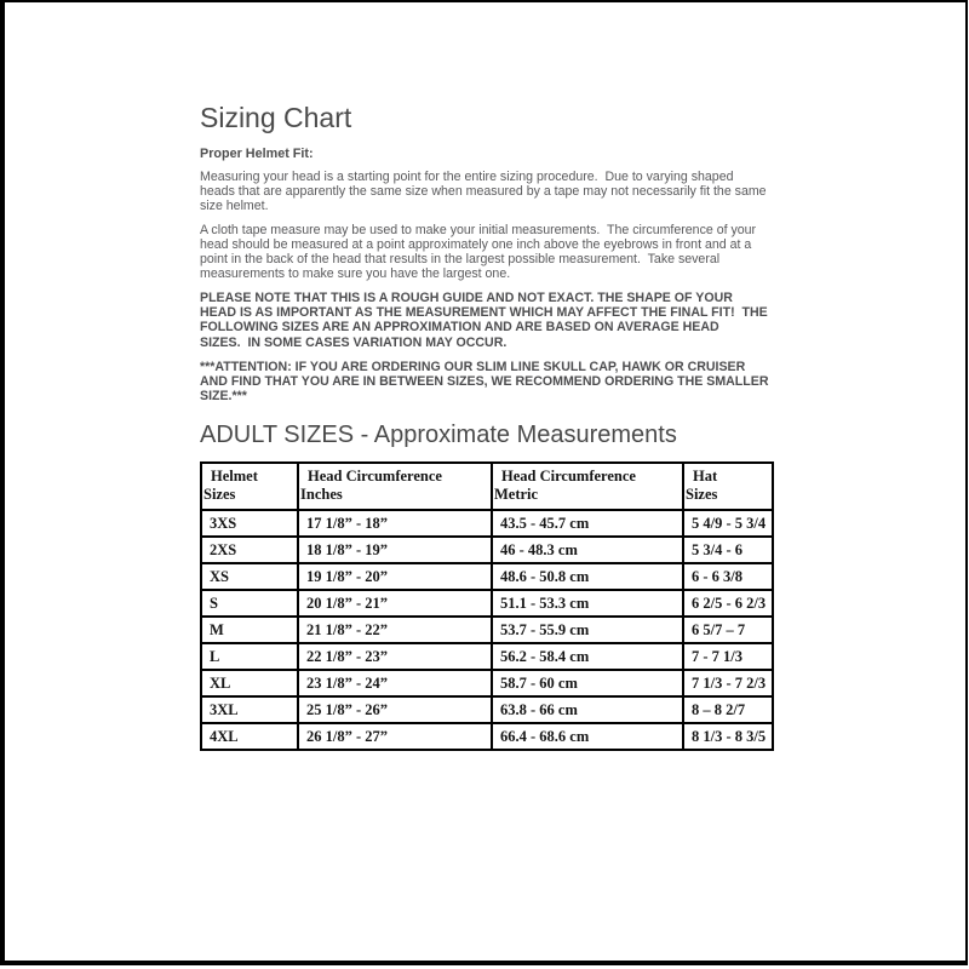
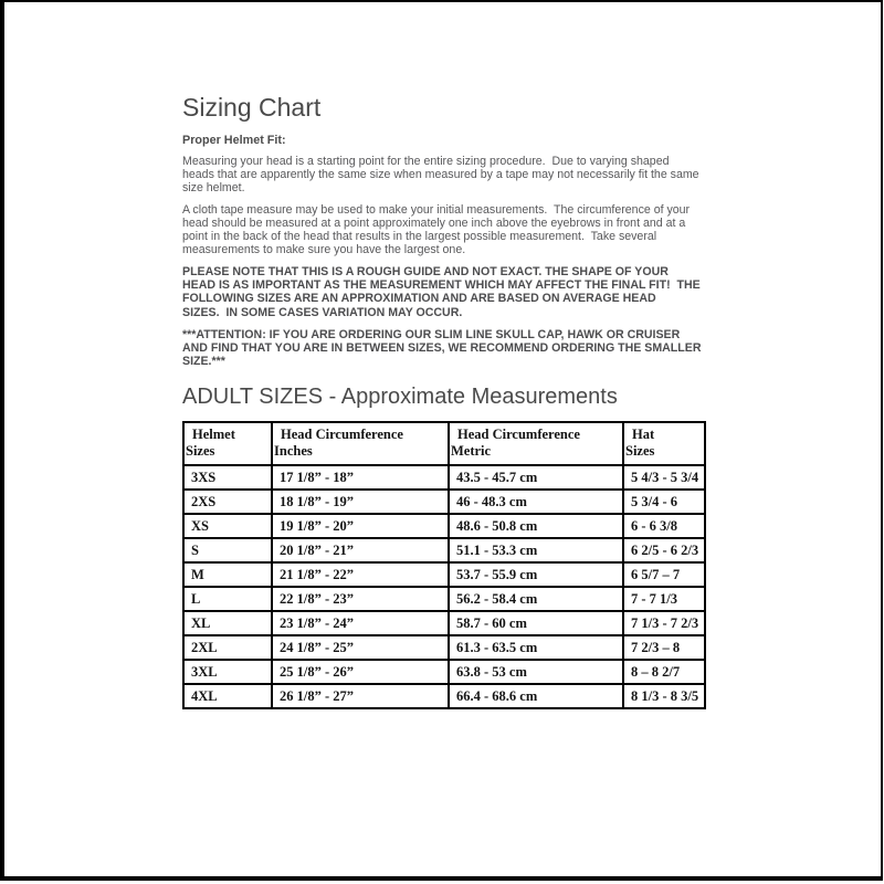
  Sizing Chart
  Proper Helmet Fit:
  Measuring your head is a starting point for the entire sizing procedure. Due to varying shaped
  heads that are apparently the same size when measured by a tape may not necessarily fit the same
  size helmet.
  A cloth tape measure may be used to make your initial measurements. The circumference of your
  head should be measured at a point approximately one inch above the eyebrows in front and at a
  point in the back of the head that results in the largest possible measurement. Take several
  measurements to make sure you have the largest one.
  PLEASE NOTE THAT THIS IS A ROUGH GUIDE AND NOT EXACT. THE SHAPE OF YOUR
  HEAD IS AS IMPORTANT AS THE MEASUREMENT WHICH MAY AFFECT THE FINAL FIT! THE
  FOLLOWING SIZES ARE AN APPROXIMATION AND ARE BASED ON AVERAGE HEAD
  SIZES. IN SOME CASES VARIATION MAY OCCUR.
  ***ATTENTION: IF YOU ARE ORDERING OUR SLIM LINE SKULL CAP, HAWK OR CRUISER
  AND FIND THAT YOU ARE IN BETWEEN SIZES, WE RECOMMEND ORDERING THE SMALLER
  SIZE.***
  ADULT SIZES - Approximate Measurements
  Helmet Sizes	Head Circumference Inches	Head Circumference Metric	Hat Sizes
- 3XS	17 1/8” - 18”	43.5 - 45.7 cm	5 4/9 - 5 3/4
+ 3XS	17 1/8” - 18”	43.5 - 45.7 cm	5 4/3 - 5 3/4
  2XS	18 1/8” - 19”	46 - 48.3 cm	5 3/4 - 6
  XS	19 1/8” - 20”	48.6 - 50.8 cm	6 - 6 3/8
  S	20 1/8” - 21”	51.1 - 53.3 cm	6 2/5 - 6 2/3
  M	21 1/8” - 22”	53.7 - 55.9 cm	6 5/7 – 7
  L	22 1/8” - 23”	56.2 - 58.4 cm	7 - 7 1/3
  XL	23 1/8” - 24”	58.7 - 60 cm	7 1/3 - 7 2/3
+ 2XL	24 1/8” - 25”	61.3 - 63.5 cm	7 2/3 – 8
- 3XL	25 1/8” - 26”	63.8 - 66 cm	8 – 8 2/7
+ 3XL	25 1/8” - 26”	63.8 - 53 cm	8 – 8 2/7
  4XL	26 1/8” - 27”	66.4 - 68.6 cm	8 1/3 - 8 3/5
